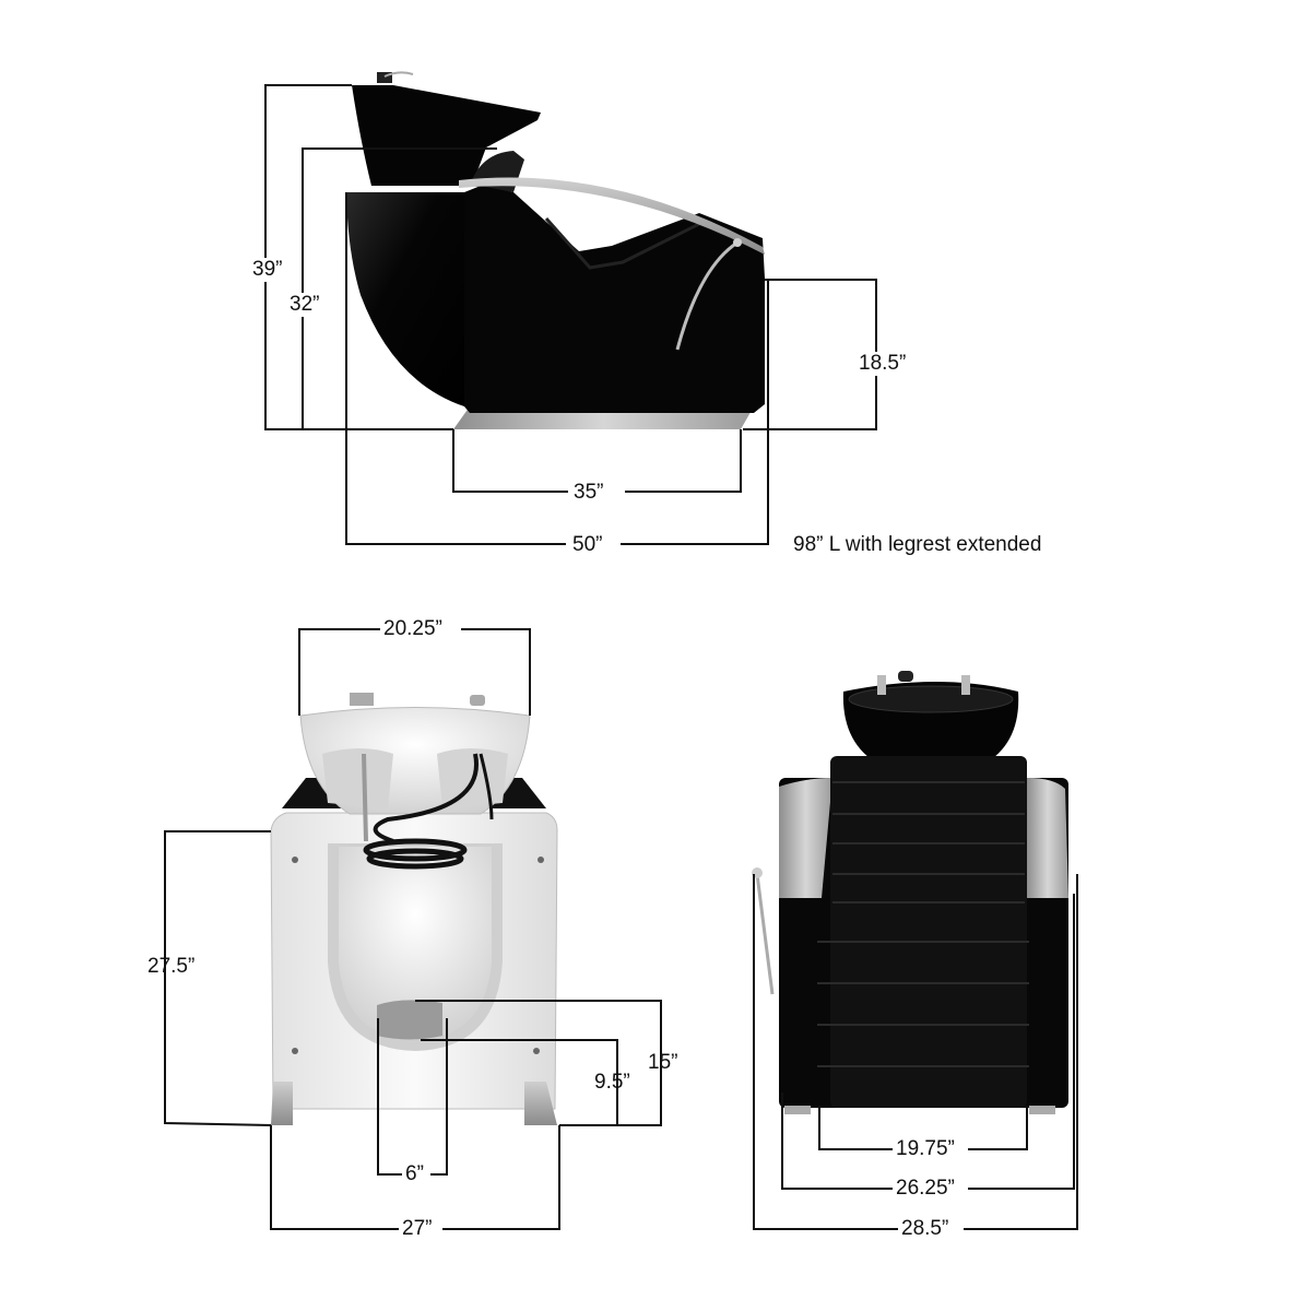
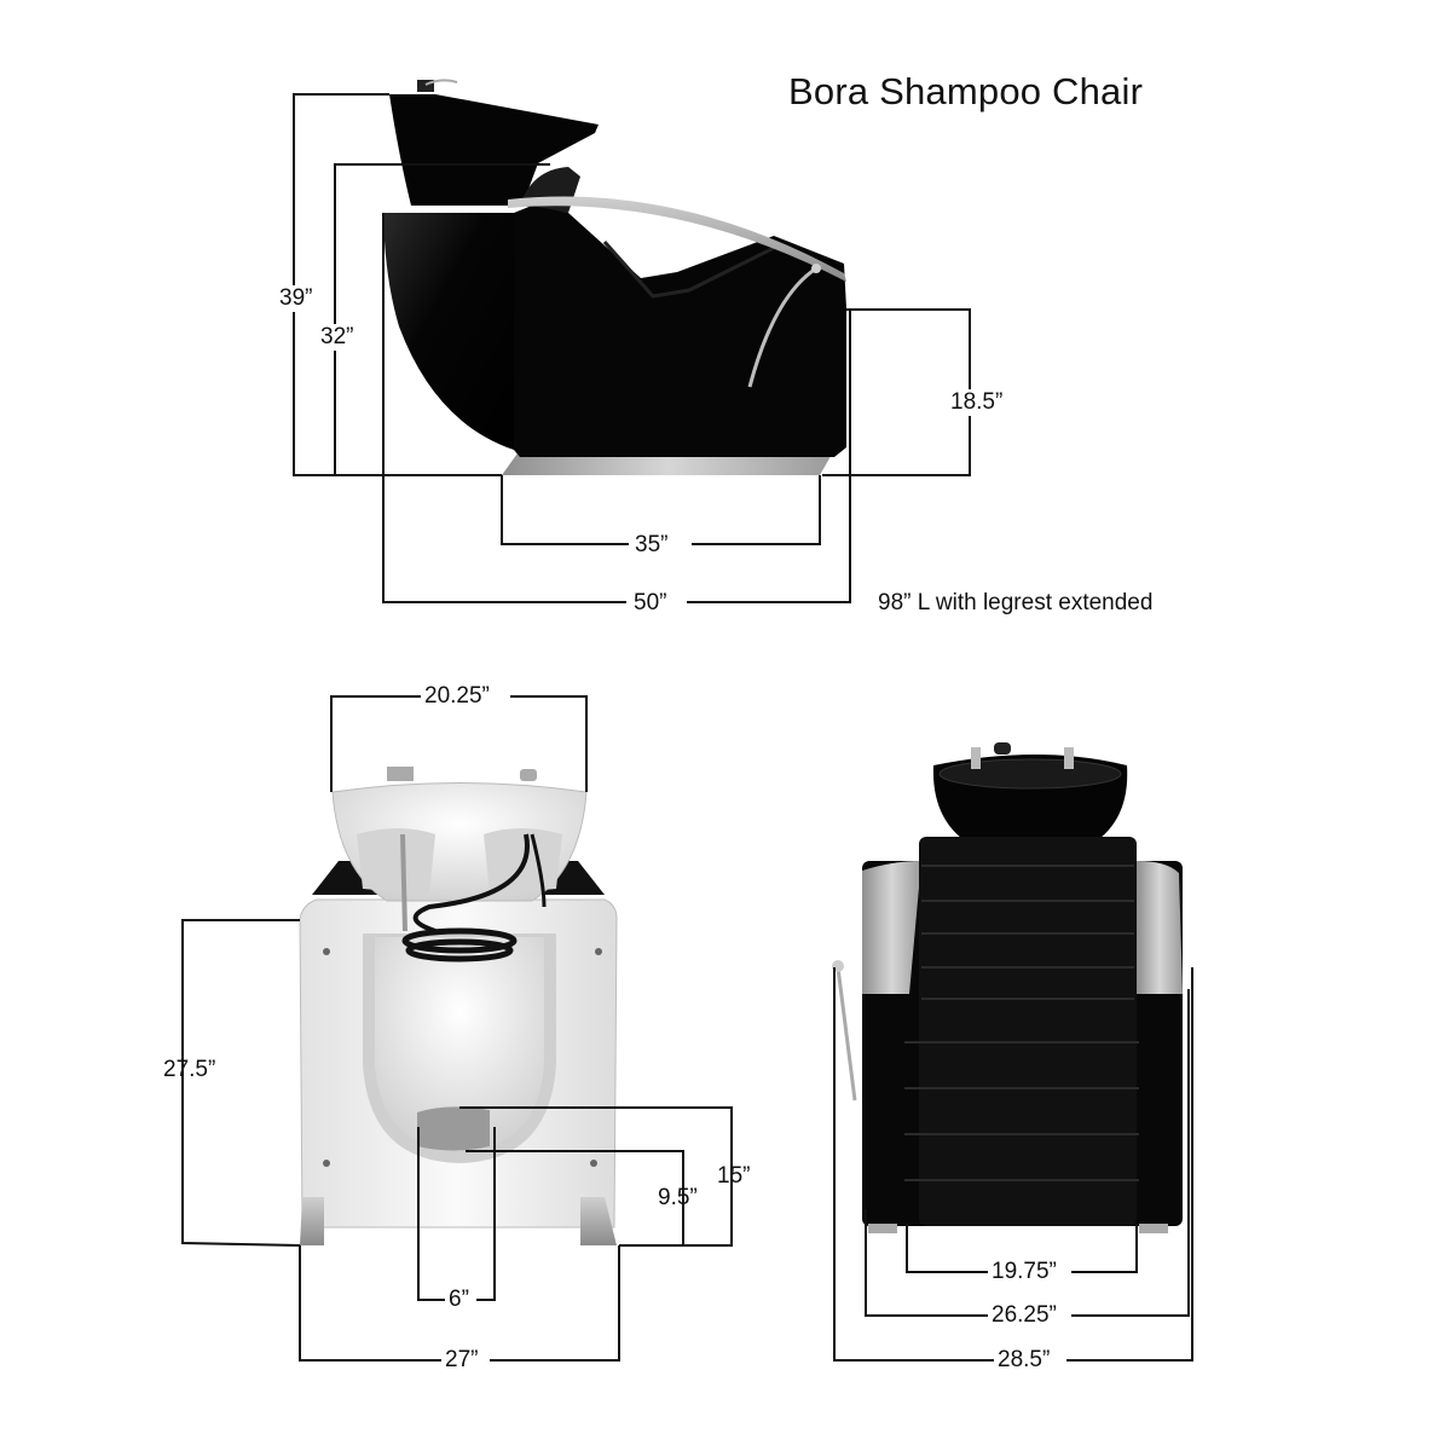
+ Bora Shampoo Chair
  39”
  32”
  18.5”
  35”
  50”
  98” L with legrest extended
  20.25”
  27.5”
  15”
  9.5”
  6”
  27”
  19.75”
  26.25”
  28.5”
